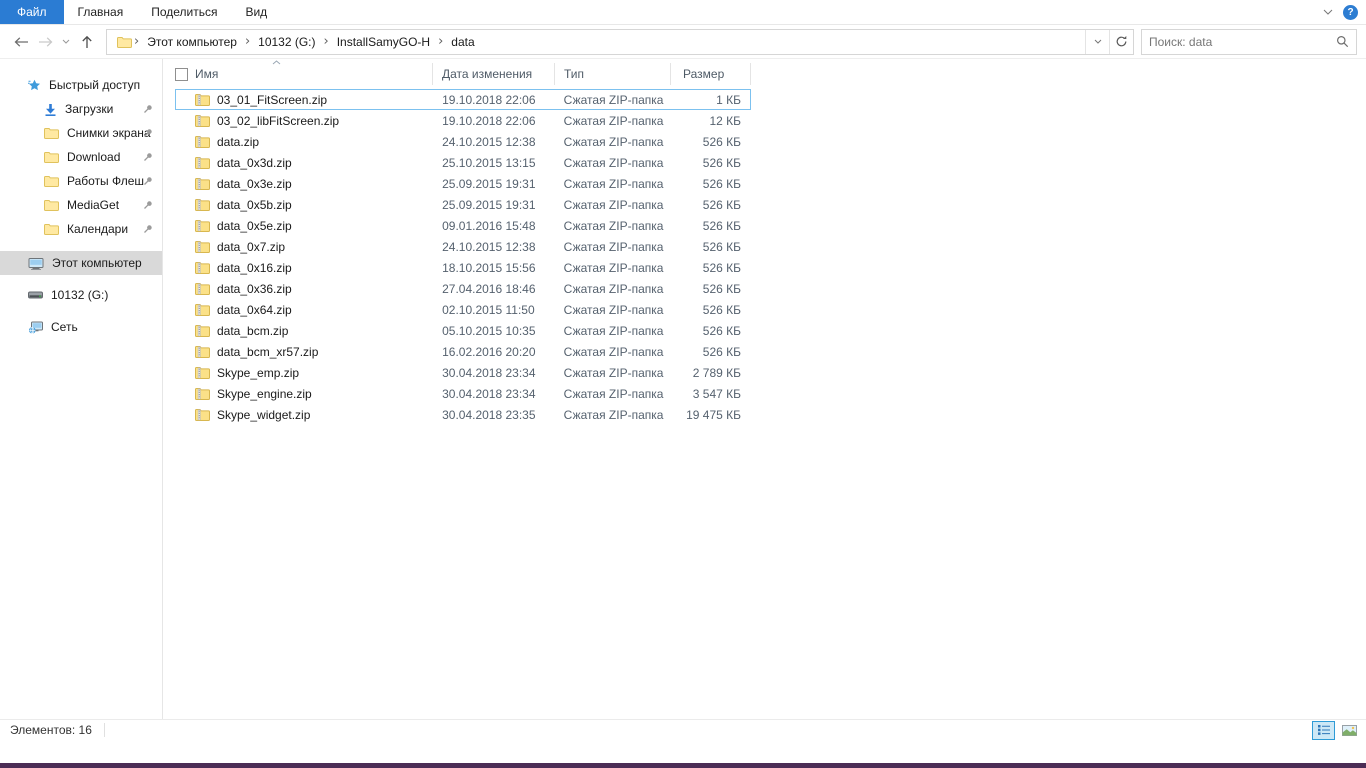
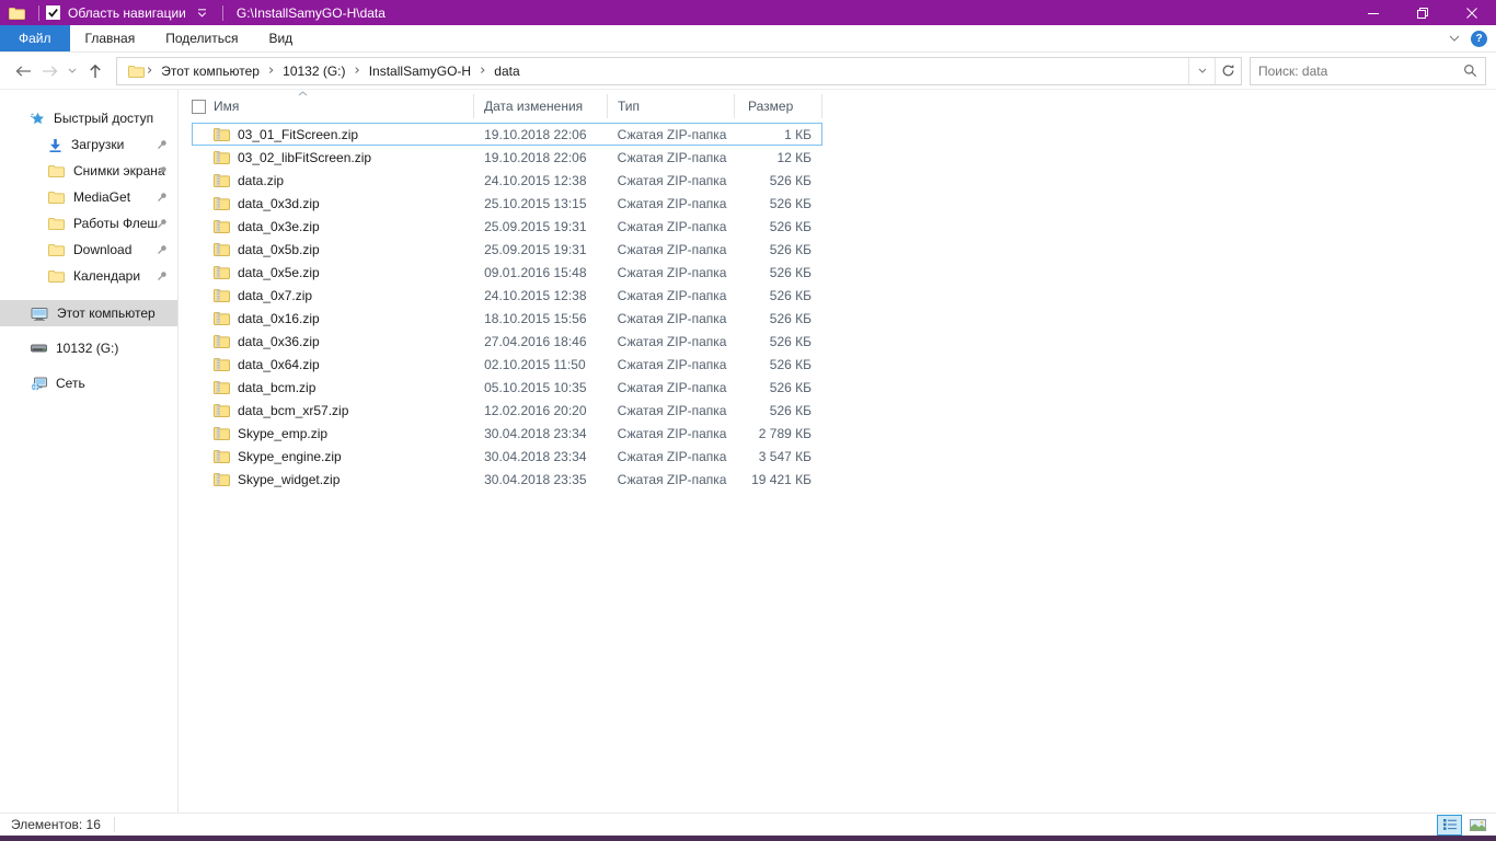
+ Область навигации
+ G:\InstallSamyGO-H\data
  Файл
  Главная
  Поделиться
  Вид
  ?
  ›
  Этот компьютер
  ›
  10132 (G:)
  ›
  InstallSamyGO-H
  ›
  data
  Поиск: data
  Быстрый доступ
  Загрузки
  Снимки экран
- Download
+ MediaGet
  Работы Флеш
- MediaGet
+ Download
  Календари
  Этот компьютер
  10132 (G:)
  Сеть
  Имя
  Дата изменения
  Тип
  Размер
  03_01_FitScreen.zip
  19.10.2018 22:06
  Сжатая ZIP-папка
  1 КБ
  03_02_libFitScreen.zip
  19.10.2018 22:06
  Сжатая ZIP-папка
  12 КБ
  data.zip
  24.10.2015 12:38
  Сжатая ZIP-папка
  526 КБ
  data_0x3d.zip
  25.10.2015 13:15
  Сжатая ZIP-папка
  526 КБ
  data_0x3e.zip
  25.09.2015 19:31
  Сжатая ZIP-папка
  526 КБ
  data_0x5b.zip
  25.09.2015 19:31
  Сжатая ZIP-папка
  526 КБ
  data_0x5e.zip
  09.01.2016 15:48
  Сжатая ZIP-папка
  526 КБ
  data_0x7.zip
  24.10.2015 12:38
  Сжатая ZIP-папка
  526 КБ
  data_0x16.zip
  18.10.2015 15:56
  Сжатая ZIP-папка
  526 КБ
  data_0x36.zip
  27.04.2016 18:46
  Сжатая ZIP-папка
  526 КБ
  data_0x64.zip
  02.10.2015 11:50
  Сжатая ZIP-папка
  526 КБ
  data_bcm.zip
  05.10.2015 10:35
  Сжатая ZIP-папка
  526 КБ
  data_bcm_xr57.zip
- 16.02.2016 20:20
+ 12.02.2016 20:20
  Сжатая ZIP-папка
  526 КБ
  Skype_emp.zip
  30.04.2018 23:34
  Сжатая ZIP-папка
  2 789 КБ
  Skype_engine.zip
  30.04.2018 23:34
  Сжатая ZIP-папка
  3 547 КБ
  Skype_widget.zip
  30.04.2018 23:35
  Сжатая ZIP-папка
- 19 475 КБ
+ 19 421 КБ
  Элементов: 16
